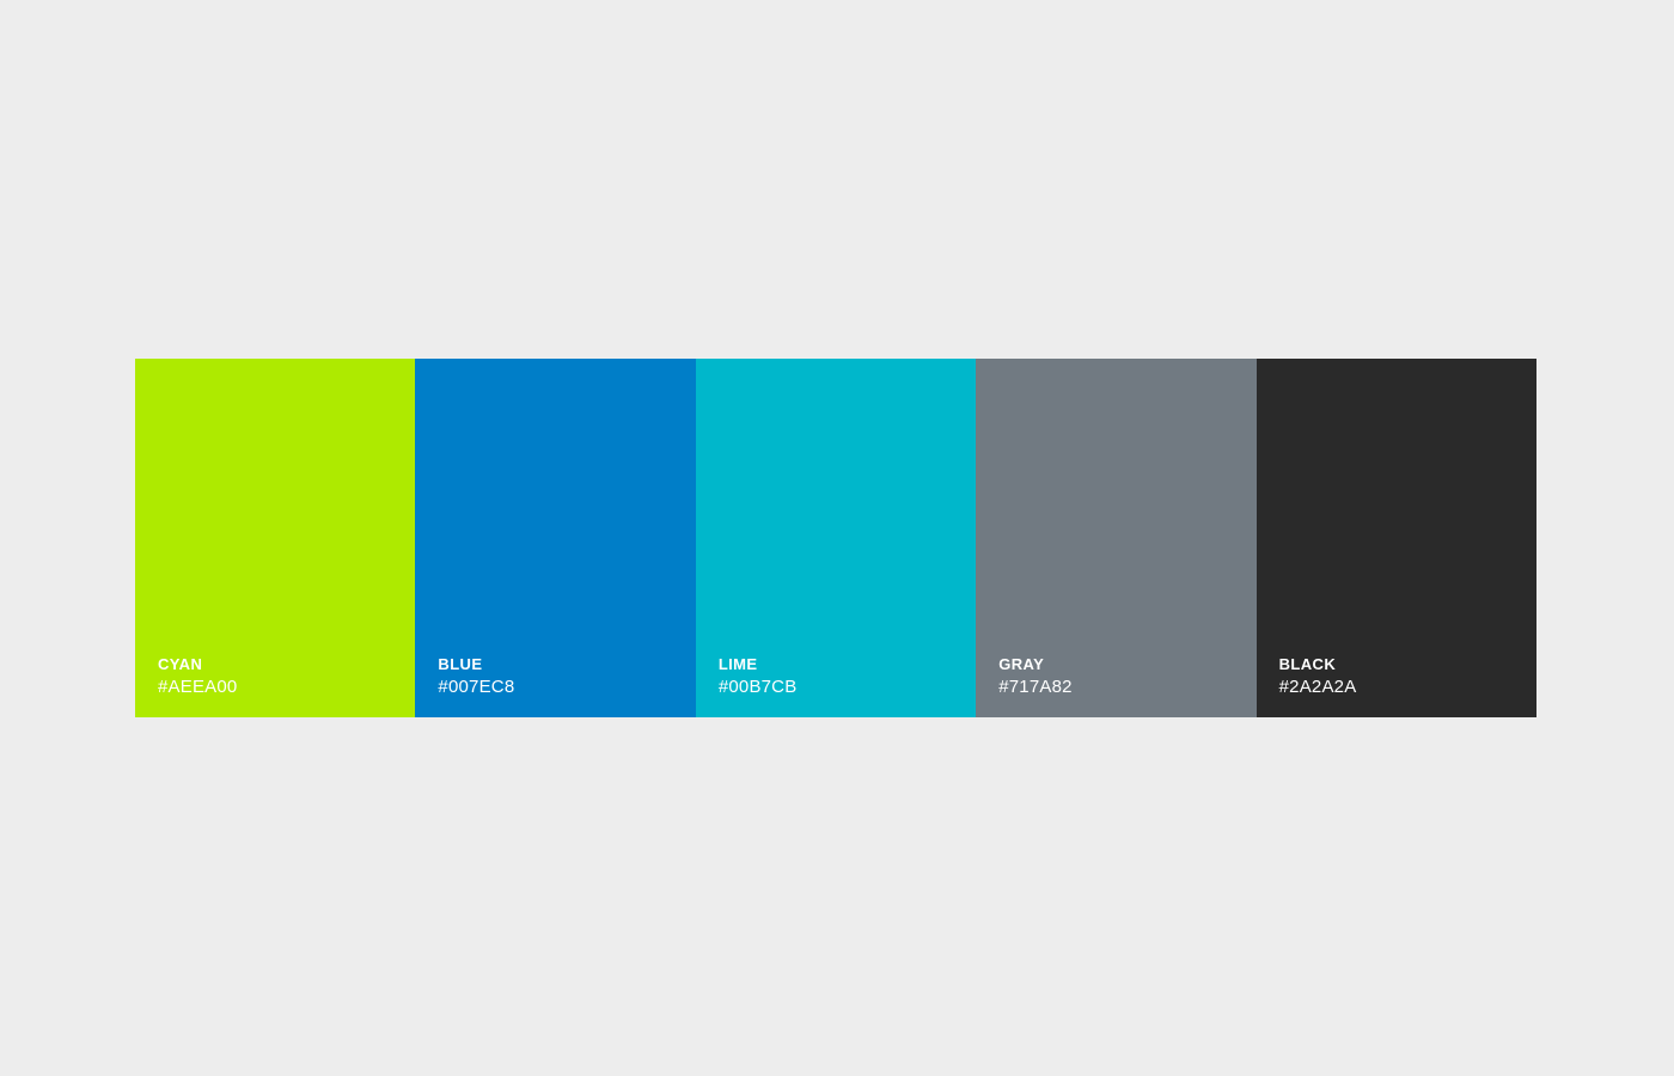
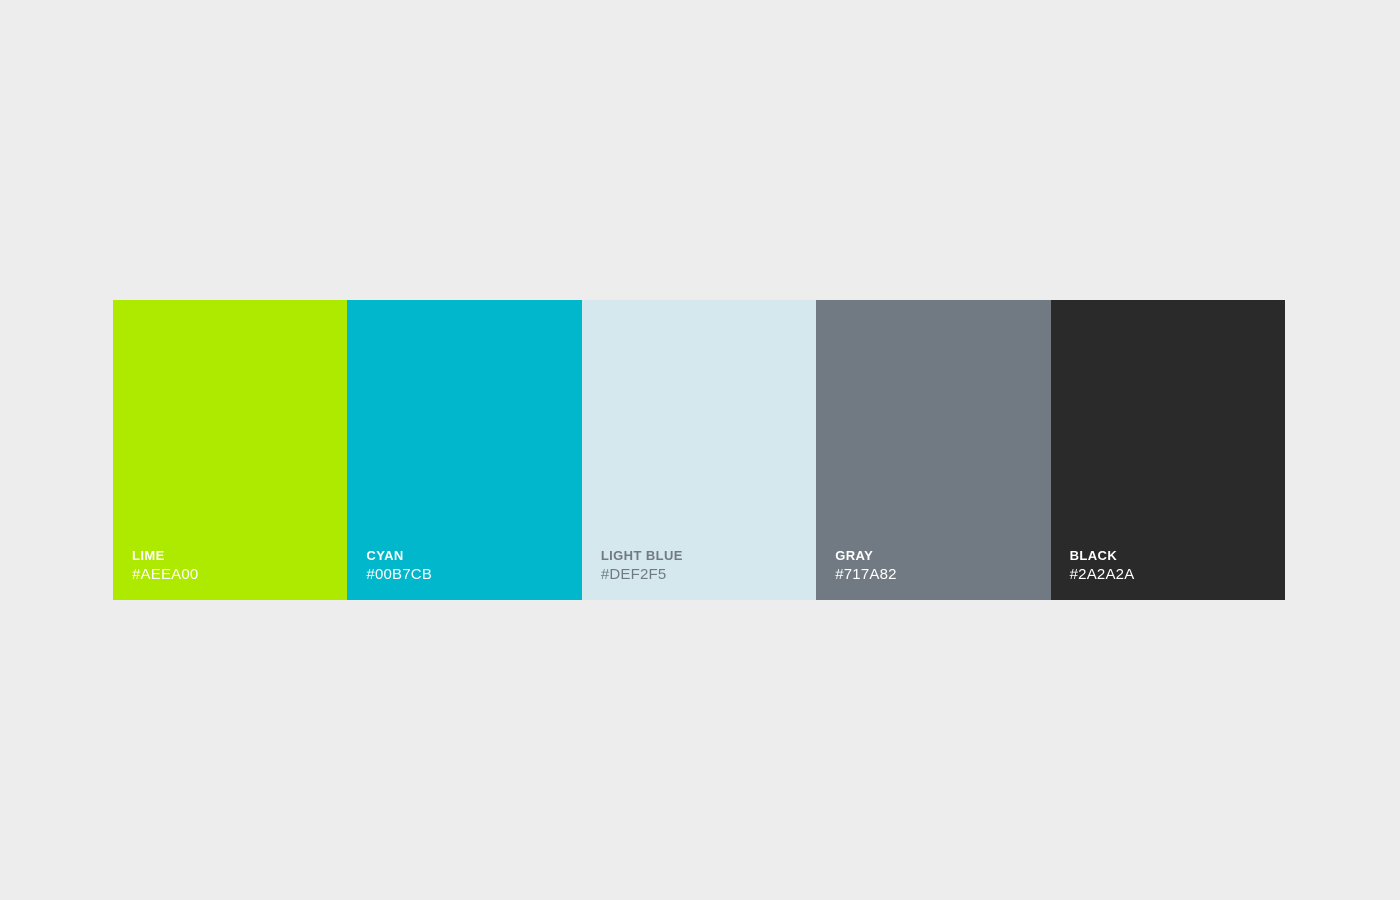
- CYAN
+ LIME
  #AEEA00
- BLUE
- #007EC8
- LIME
+ CYAN
  #00B7CB
+ LIGHT BLUE
+ #DEF2F5
  GRAY
  #717A82
  BLACK
  #2A2A2A
